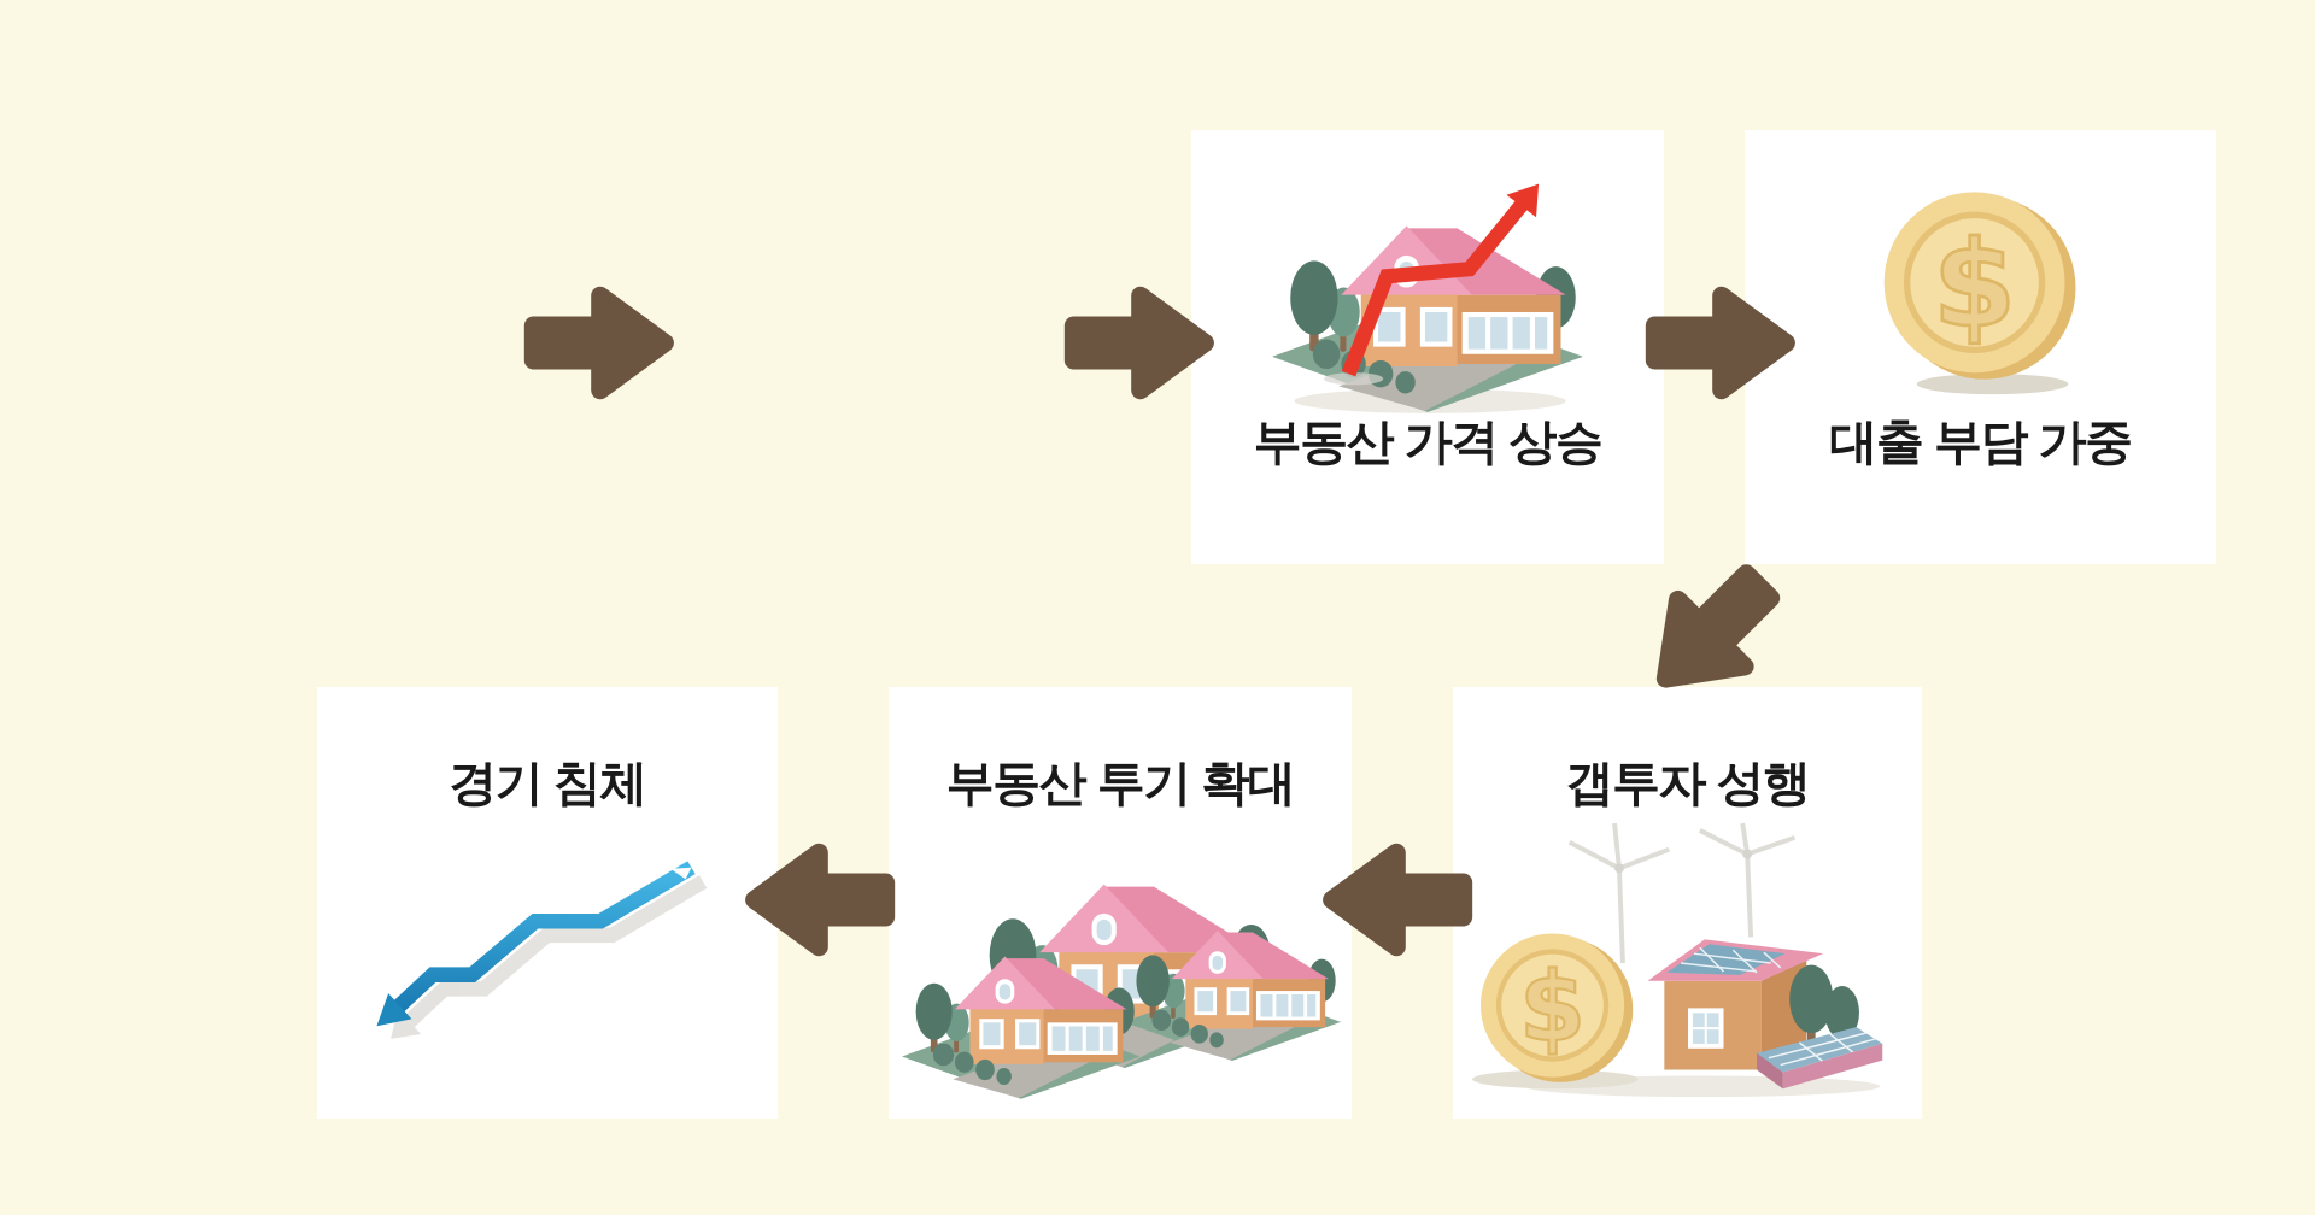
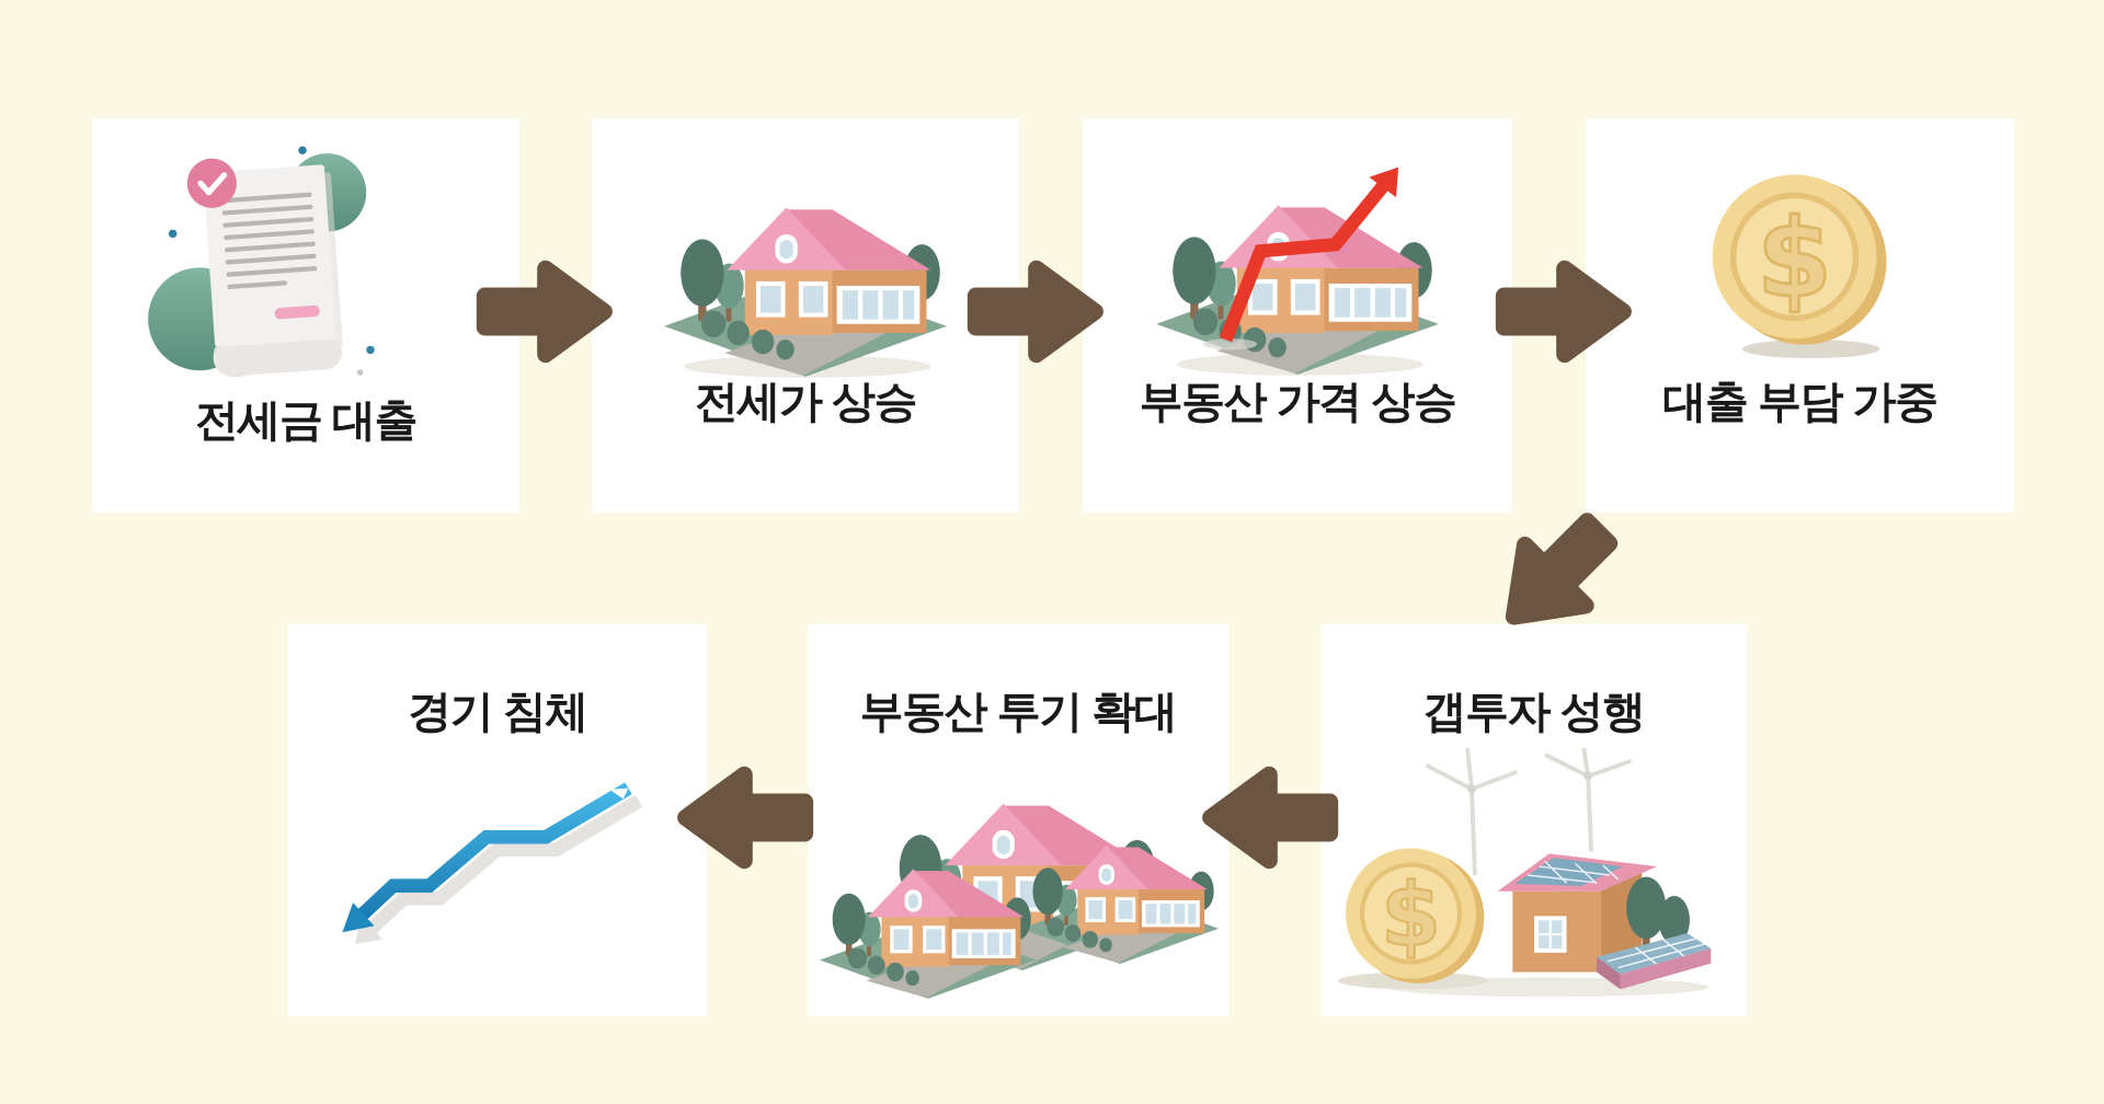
+ 전세금 대출
+ 전세가 상승
  부동산 가격 상승
  대출 부담 가중
  갭투자 성행
  부동산 투기 확대
  경기 침체
